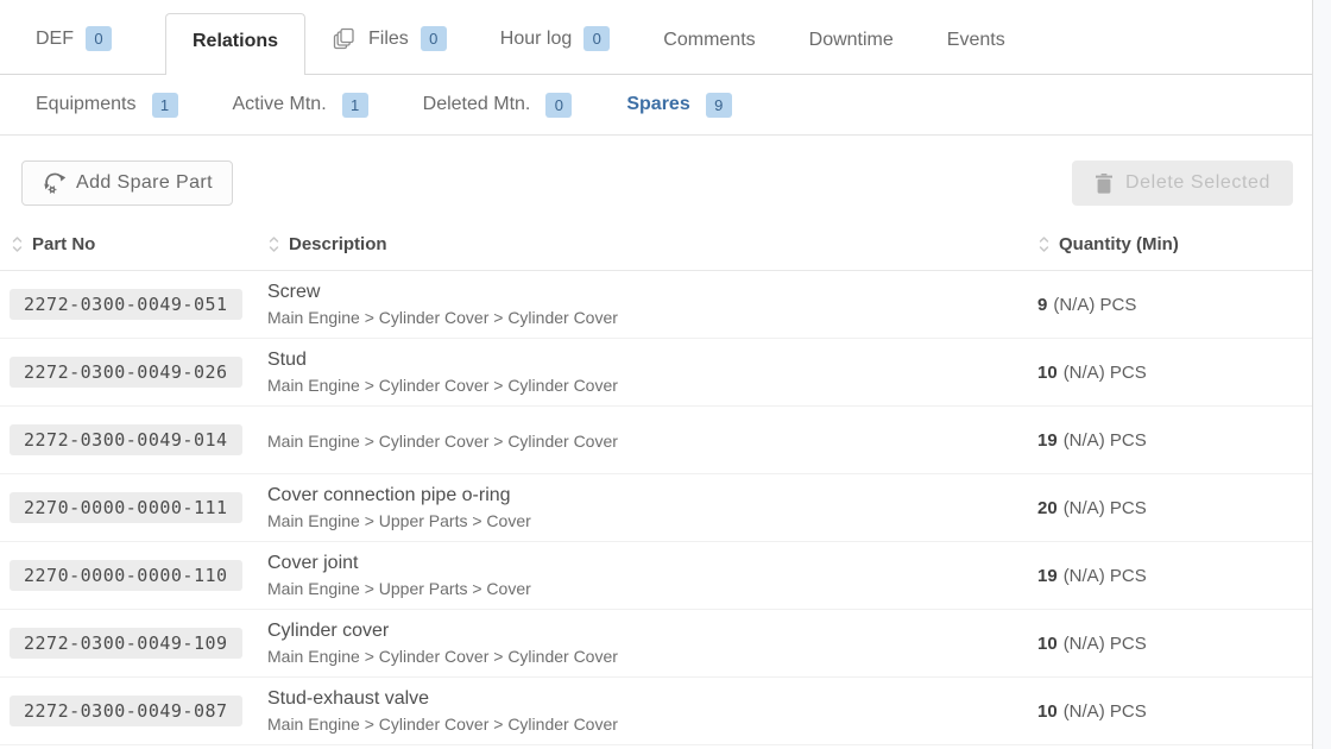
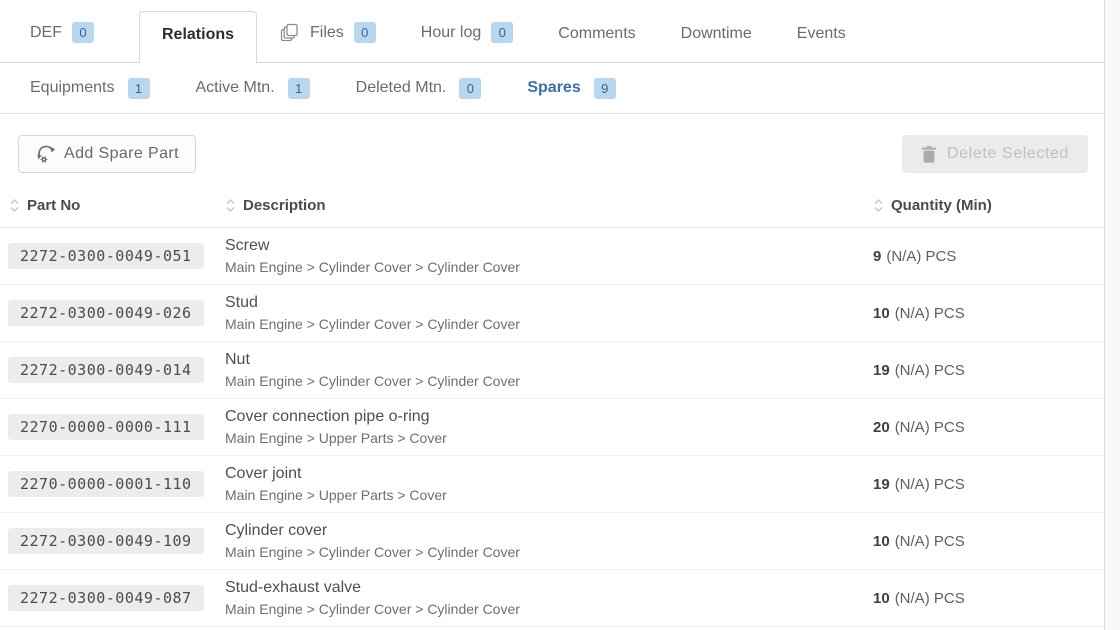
  DEF
  0
  Relations
  Files
  0
  Hour log
  0
  Comments
  Downtime
  Events
  Equipments
  1
  Active Mtn.
  1
  Deleted Mtn.
  0
  Spares
  9
  Add Spare Part
  Delete Selected
  Part No
  Description
  Quantity (Min)
  2272-0300-0049-051
  Screw
  Main Engine > Cylinder Cover > Cylinder Cover
  9 (N/A) PCS
  2272-0300-0049-026
  Stud
  Main Engine > Cylinder Cover > Cylinder Cover
  10 (N/A) PCS
  2272-0300-0049-014
+ Nut
  Main Engine > Cylinder Cover > Cylinder Cover
  19 (N/A) PCS
  2270-0000-0000-111
  Cover connection pipe o-ring
  Main Engine > Upper Parts > Cover
  20 (N/A) PCS
- 2270-0000-0000-110
+ 2270-0000-0001-110
  Cover joint
  Main Engine > Upper Parts > Cover
  19 (N/A) PCS
  2272-0300-0049-109
  Cylinder cover
  Main Engine > Cylinder Cover > Cylinder Cover
  10 (N/A) PCS
  2272-0300-0049-087
  Stud-exhaust valve
  Main Engine > Cylinder Cover > Cylinder Cover
  10 (N/A) PCS
